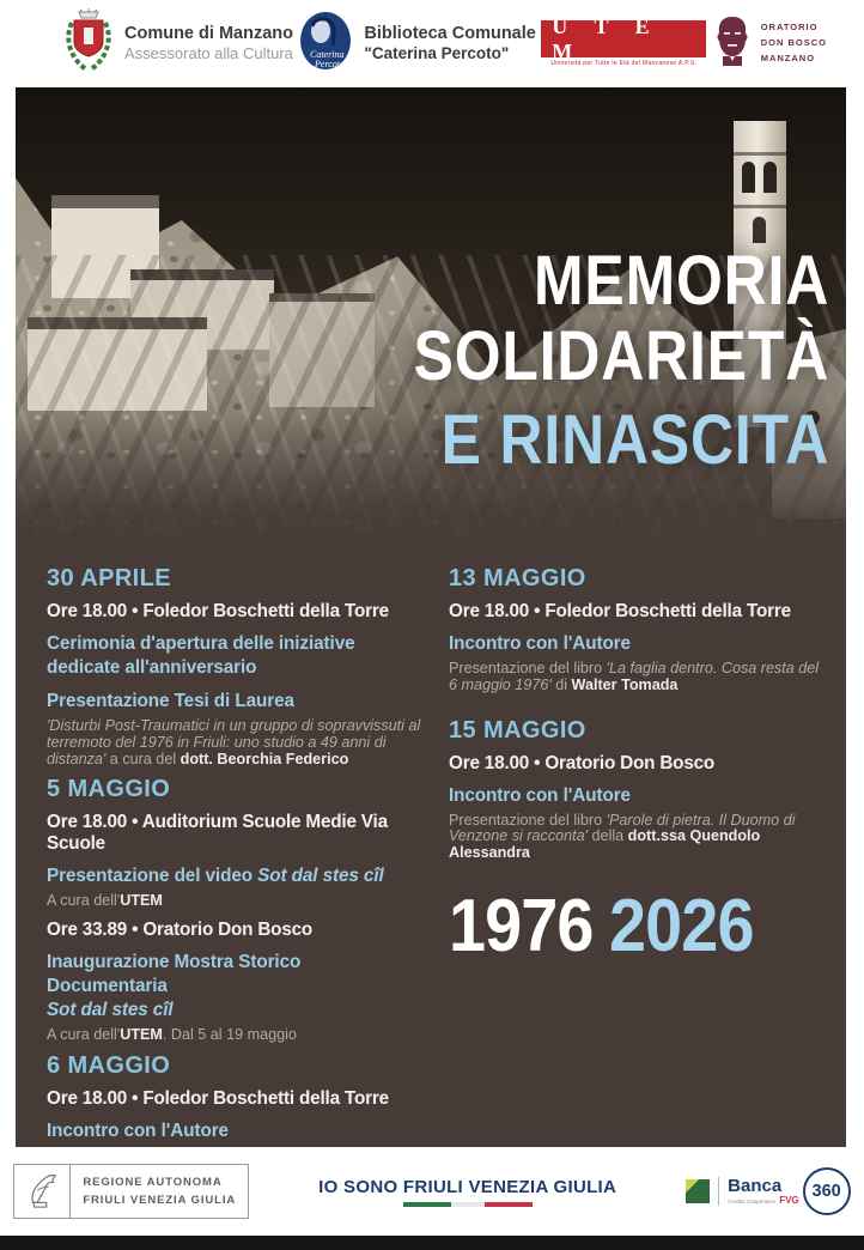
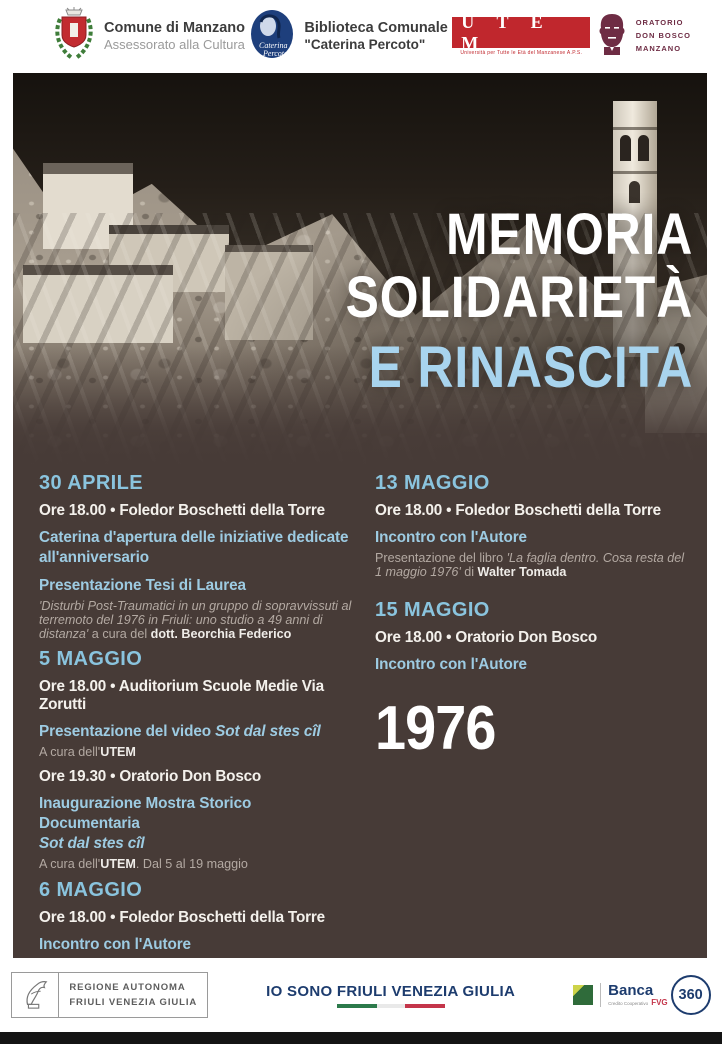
  Comune di Manzano
  Assessorato alla Cultura
  Caterina
  Percoto
  Biblioteca Comunale
  "Caterina Percoto"
  U T E M
  ORATORIO
  DON BOSCO
  MANZANO
  MEMORIA
  SOLIDARIETÀ
  E RINASCITA
  30 APRILE
  Ore 18.00 • Foledor Boschetti della Torre
- Cerimonia d'apertura delle iniziative dedicate all'anniversario
+ Caterina d'apertura delle iniziative dedicate all'anniversario
  Presentazione Tesi di Laurea
  'Disturbi Post-Traumatici in un gruppo di sopravvissuti al terremoto del 1976 in Friuli: uno studio a 49 anni di distanza' a cura del dott. Beorchia Federico
  5 MAGGIO
- Ore 18.00 • Auditorium Scuole Medie Via Scuole
+ Ore 18.00 • Auditorium Scuole Medie Via Zorutti
  Presentazione del video Sot dal stes cîl
  A cura dell'UTEM
- Ore 33.89 • Oratorio Don Bosco
+ Ore 19.30 • Oratorio Don Bosco
  Inaugurazione Mostra Storico Documentaria
  Sot dal stes cîl
  A cura dell'UTEM. Dal 5 al 19 maggio
  6 MAGGIO
  Ore 18.00 • Foledor Boschetti della Torre
  Incontro con l'Autore
  13 MAGGIO
  Ore 18.00 • Foledor Boschetti della Torre
  Incontro con l'Autore
- Presentazione del libro 'La faglia dentro. Cosa resta del 6 maggio 1976' di Walter Tomada
+ Presentazione del libro 'La faglia dentro. Cosa resta del 1 maggio 1976' di Walter Tomada
  15 MAGGIO
  Ore 18.00 • Oratorio Don Bosco
  Incontro con l'Autore
- Presentazione del libro 'Parole di pietra. Il Duomo di Venzone si racconta' della dott.ssa Quendolo Alessandra
  1976
- 2026
  REGIONE AUTONOMA
  FRIULI VENEZIA GIULIA
  IO SONO FRIULI VENEZIA GIULIA
  Banca
  FVG
  360
